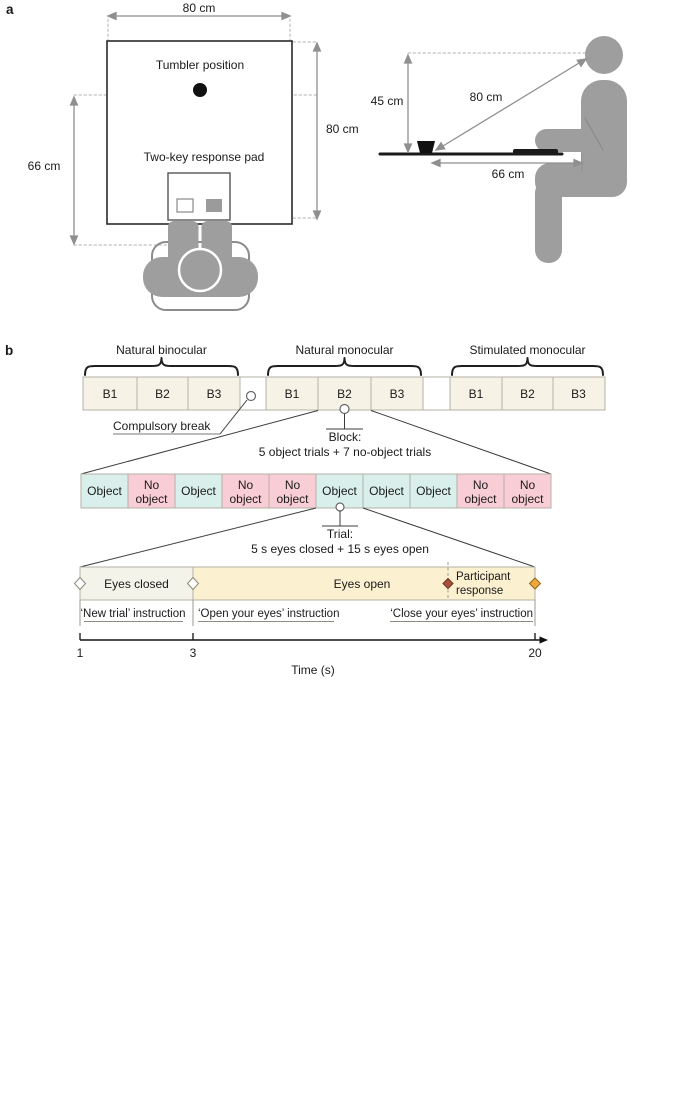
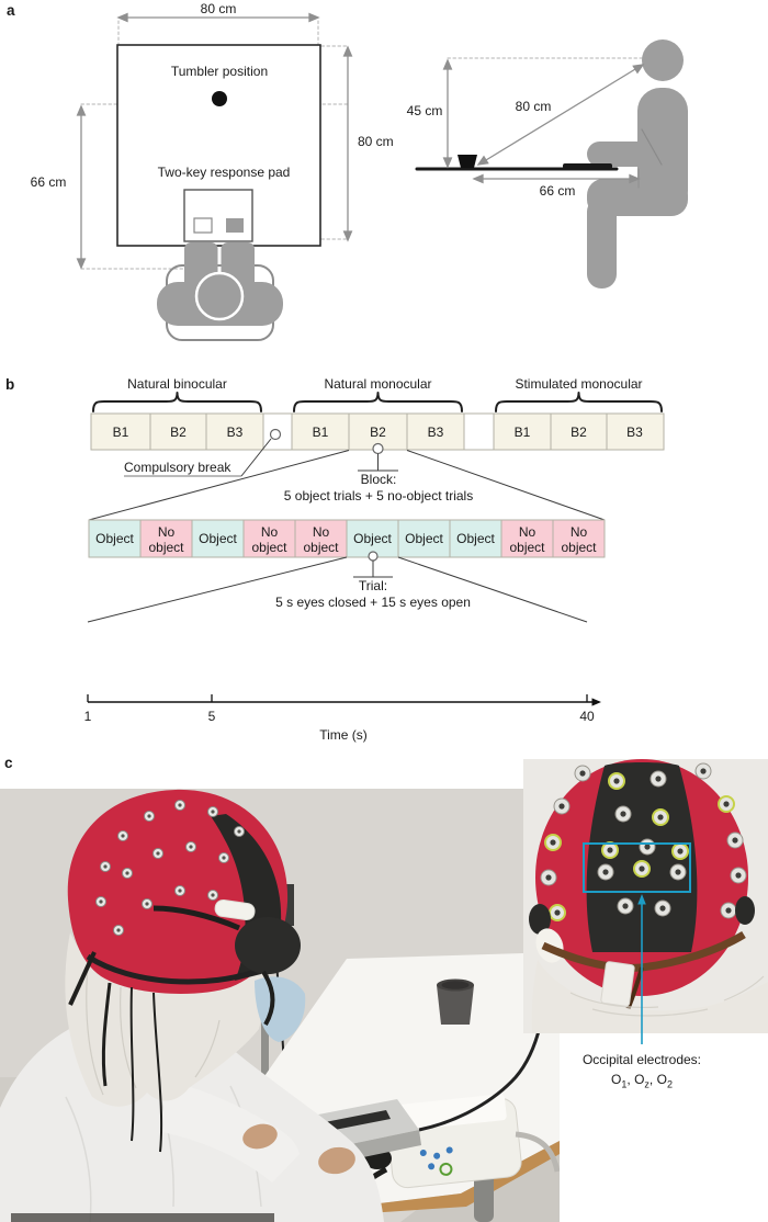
  a
  80 cm
  66 cm
  80 cm
  Tumbler position
  Two-key response pad
  45 cm
  80 cm
  66 cm
  b
  Natural binocular
  Natural monocular
  Stimulated monocular
  B1
  B2
  B3
  B1
  B2
  B3
  B1
  B2
  B3
  Compulsory break
  Block:
- 5 object trials + 7 no-object trials
+ 5 object trials + 5 no-object trials
  Object
  No
  object
  Object
  No
  object
  No
  object
  Object
  Object
  Object
  No
  object
  No
  object
  Trial:
  5 s eyes closed + 15 s eyes open
- Eyes closed
- Eyes open
- Participant
- response
- ‘New trial’ instruction
- ‘Open your eyes’ instruction
- ‘Close your eyes’ instruction
  1
- 3
+ 5
- 20
+ 40
  Time (s)
+ c
+ Occipital electrodes:
+ O1, Oz, O2
